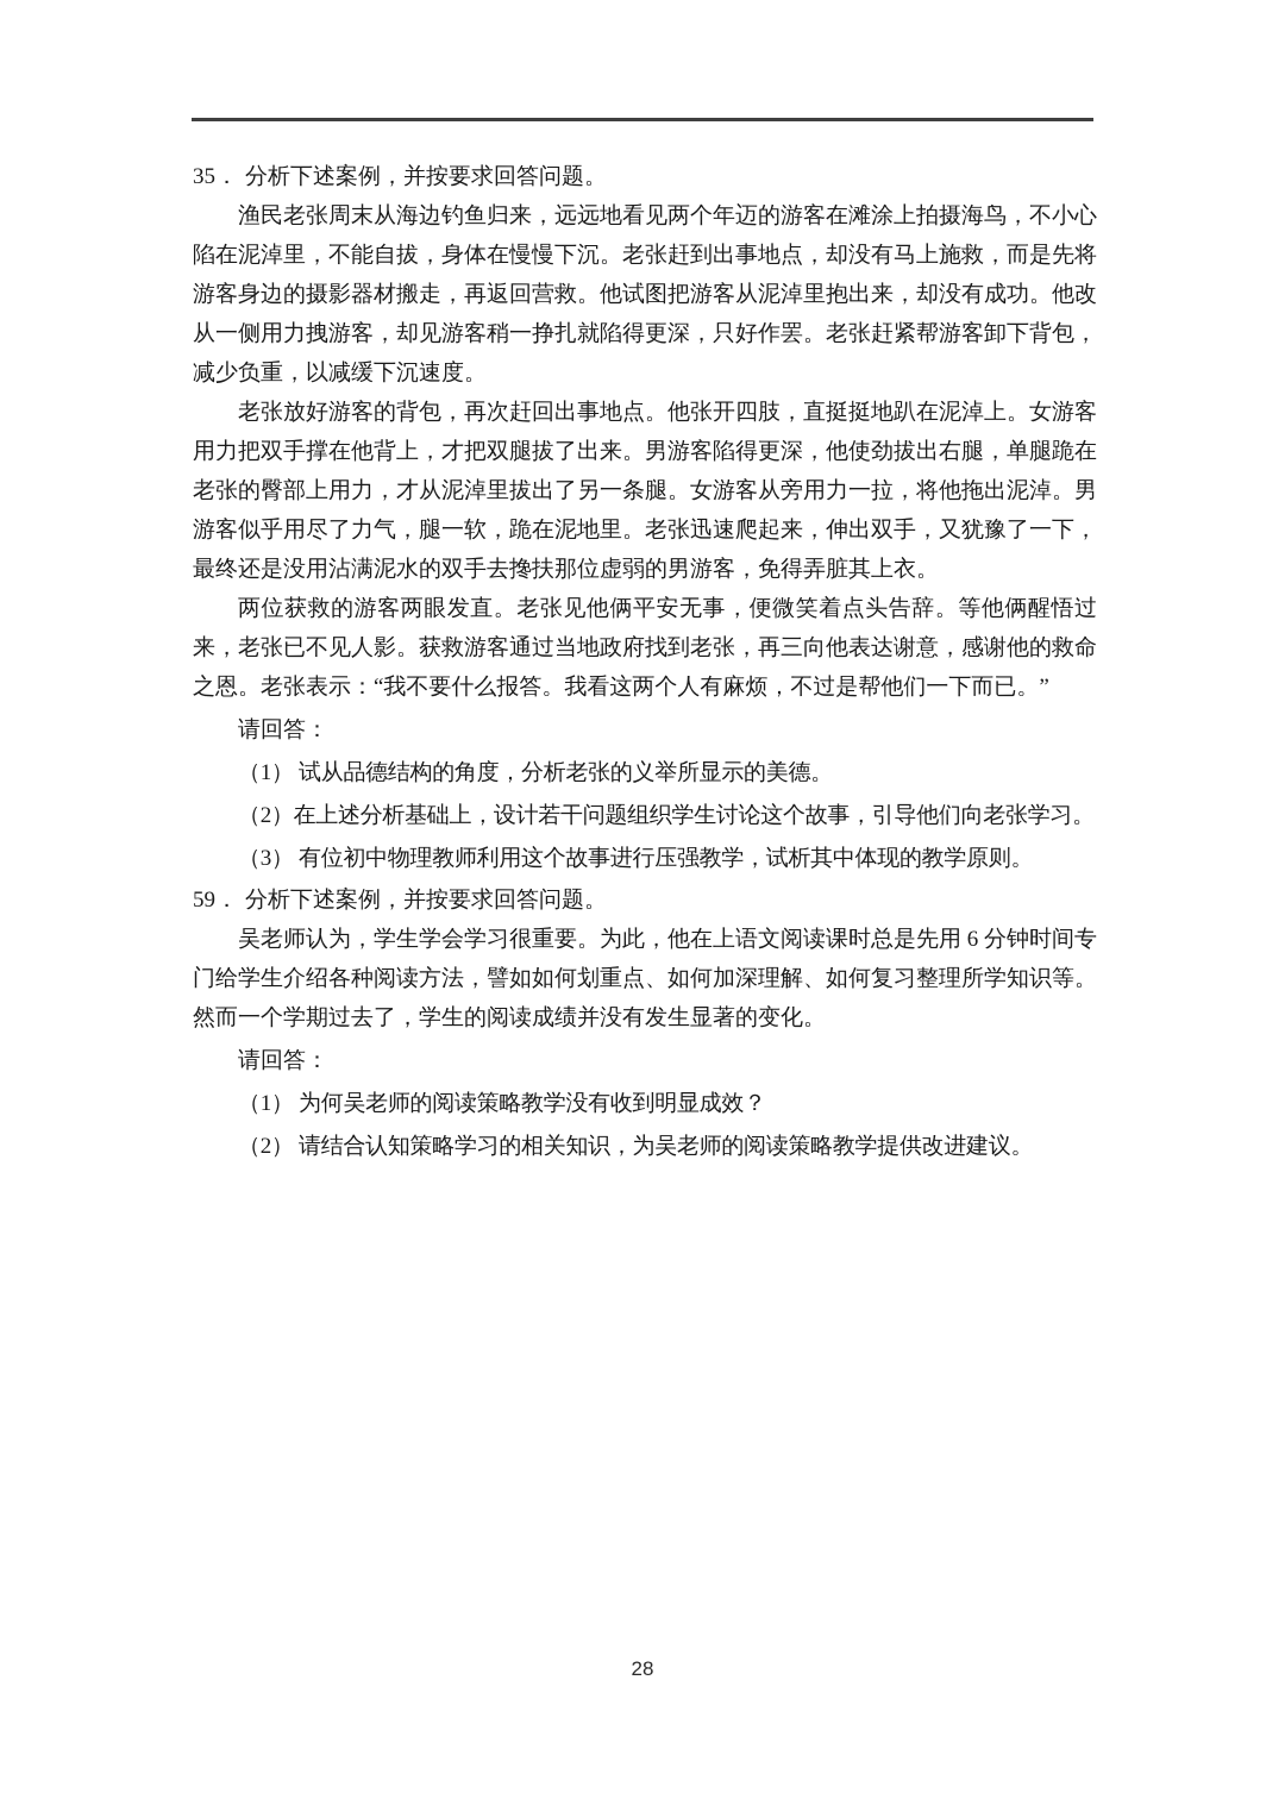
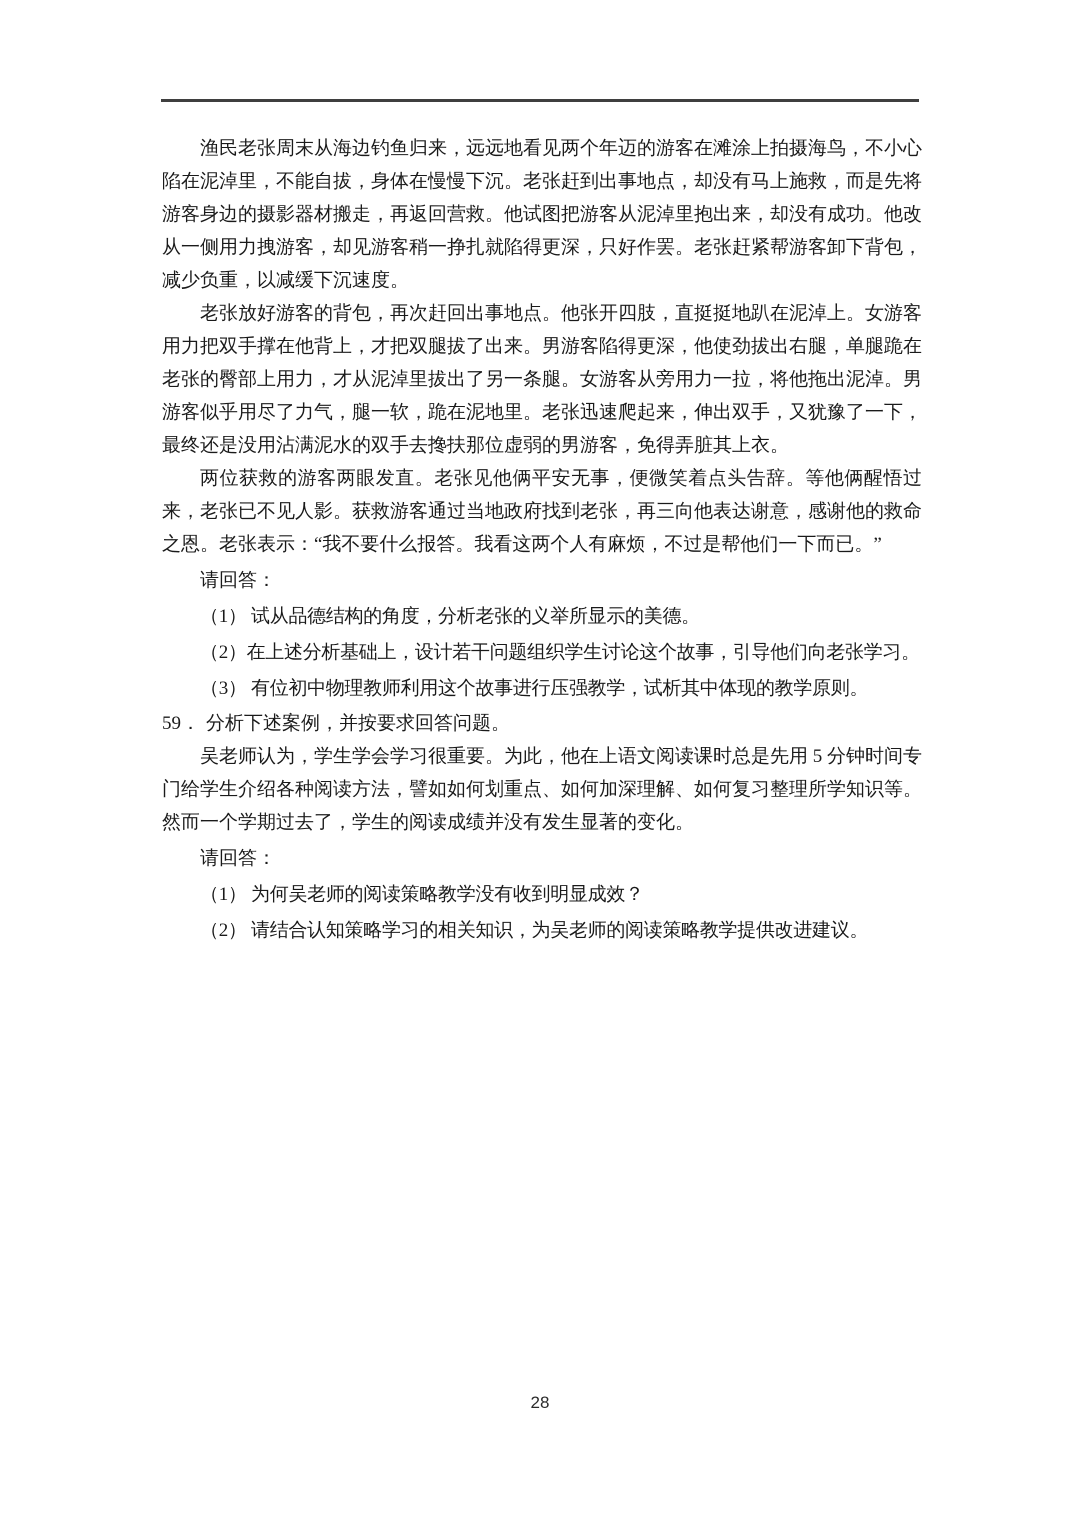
- 35． 分析下述案例，并按要求回答问题。
  渔民老张周末从海边钓鱼归来，远远地看见两个年迈的游客在滩涂上拍摄海鸟，不小心陷在泥淖里，不能自拔，身体在慢慢下沉。老张赶到出事地点，却没有马上施救，而是先将游客身边的摄影器材搬走，再返回营救。他试图把游客从泥淖里抱出来，却没有成功。他改从一侧用力拽游客，却见游客稍一挣扎就陷得更深，只好作罢。老张赶紧帮游客卸下背包，减少负重，以减缓下沉速度。
  老张放好游客的背包，再次赶回出事地点。他张开四肢，直挺挺地趴在泥淖上。女游客用力把双手撑在他背上，才把双腿拔了出来。男游客陷得更深，他使劲拔出右腿，单腿跪在老张的臀部上用力，才从泥淖里拔出了另一条腿。女游客从旁用力一拉，将他拖出泥淖。男游客似乎用尽了力气，腿一软，跪在泥地里。老张迅速爬起来，伸出双手，又犹豫了一下，最终还是没用沾满泥水的双手去搀扶那位虚弱的男游客，免得弄脏其上衣。
  两位获救的游客两眼发直。老张见他俩平安无事，便微笑着点头告辞。等他俩醒悟过来，老张已不见人影。获救游客通过当地政府找到老张，再三向他表达谢意，感谢他的救命之恩。老张表示：“我不要什么报答。我看这两个人有麻烦，不过是帮他们一下而已。”
  请回答：
  （1） 试从品德结构的角度，分析老张的义举所显示的美德。
  （2）在上述分析基础上，设计若干问题组织学生讨论这个故事，引导他们向老张学习。
  （3） 有位初中物理教师利用这个故事进行压强教学，试析其中体现的教学原则。
  59． 分析下述案例，并按要求回答问题。
- 吴老师认为，学生学会学习很重要。为此，他在上语文阅读课时总是先用 6 分钟时间专门给学生介绍各种阅读方法，譬如如何划重点、如何加深理解、如何复习整理所学知识等。然而一个学期过去了，学生的阅读成绩并没有发生显著的变化。
+ 吴老师认为，学生学会学习很重要。为此，他在上语文阅读课时总是先用 5 分钟时间专门给学生介绍各种阅读方法，譬如如何划重点、如何加深理解、如何复习整理所学知识等。然而一个学期过去了，学生的阅读成绩并没有发生显著的变化。
  请回答：
  （1） 为何吴老师的阅读策略教学没有收到明显成效？
  （2） 请结合认知策略学习的相关知识，为吴老师的阅读策略教学提供改进建议。
  28
